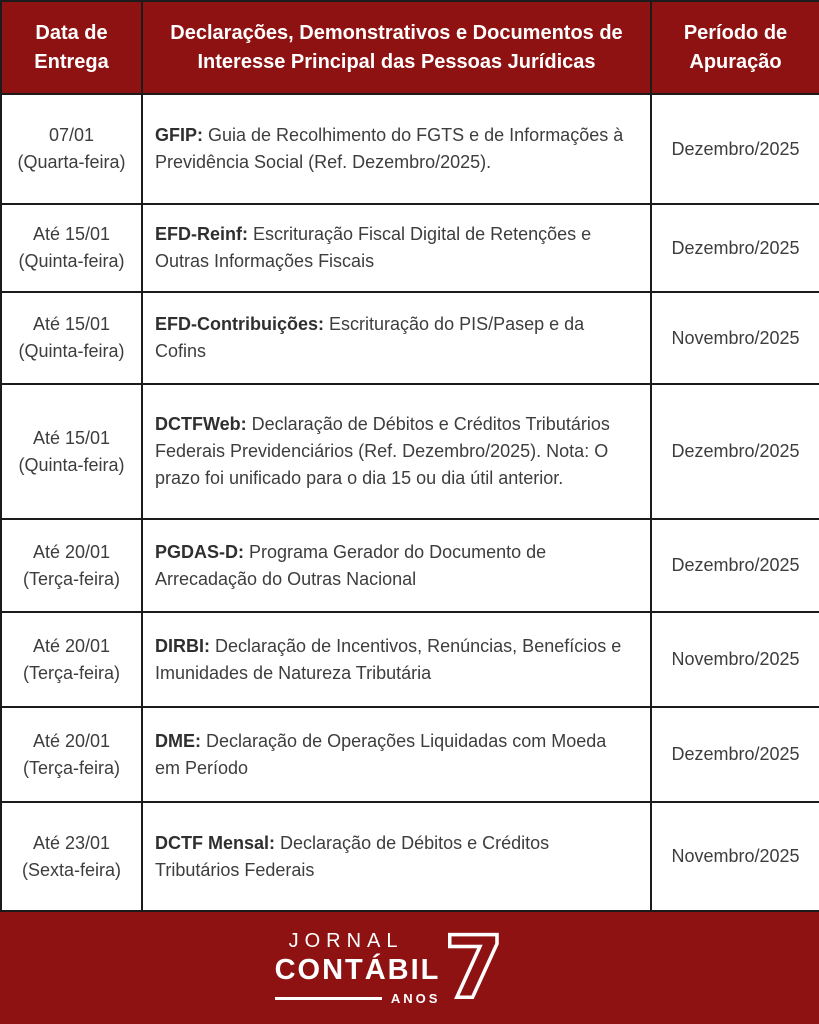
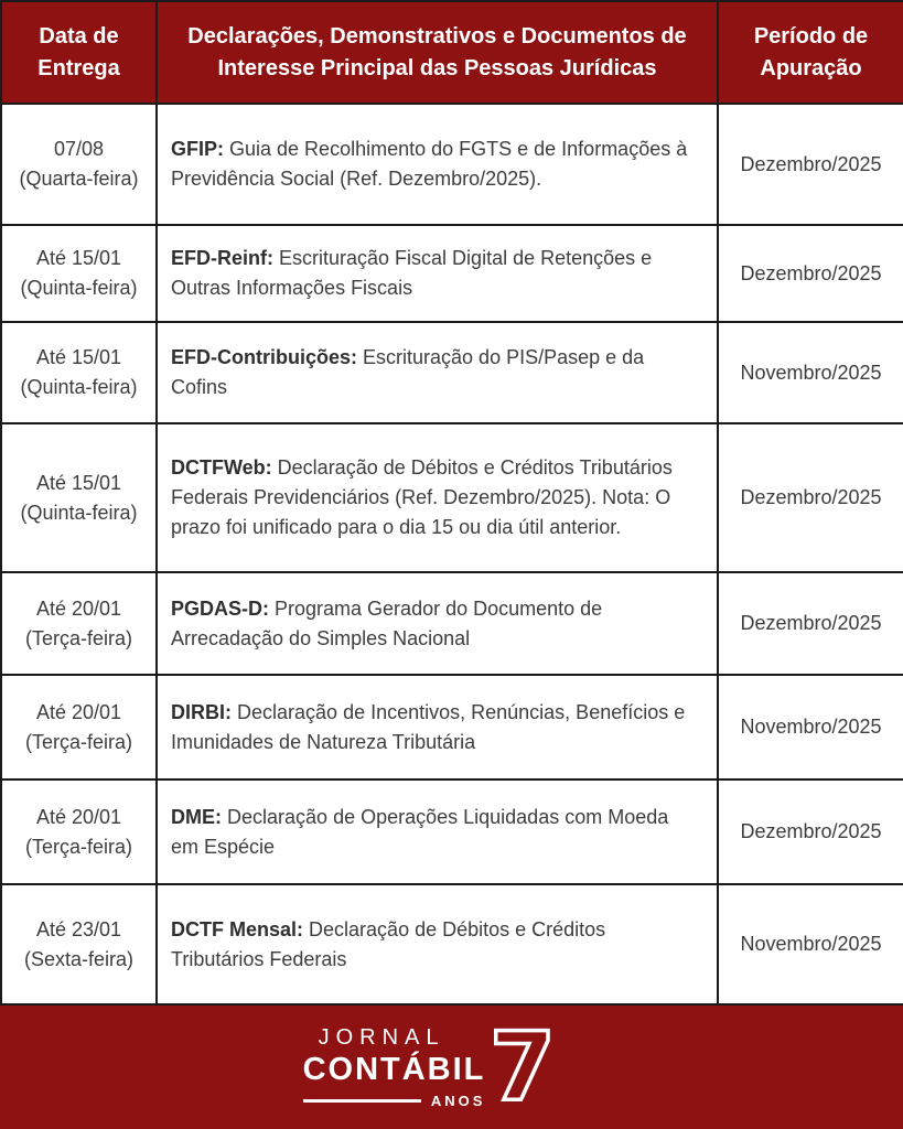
  Data de Entrega	Declarações, Demonstrativos e Documentos de Interesse Principal das Pessoas Jurídicas	Período de Apuração
- 07/01 (Quarta-feira)	GFIP: Guia de Recolhimento do FGTS e de Informações à Previdência Social (Ref. Dezembro/2025).	Dezembro/2025
+ 07/08 (Quarta-feira)	GFIP: Guia de Recolhimento do FGTS e de Informações à Previdência Social (Ref. Dezembro/2025).	Dezembro/2025
  Até 15/01 (Quinta-feira)	EFD-Reinf: Escrituração Fiscal Digital de Retenções e Outras Informações Fiscais	Dezembro/2025
  Até 15/01 (Quinta-feira)	EFD-Contribuições: Escrituração do PIS/Pasep e da Cofins	Novembro/2025
  Até 15/01 (Quinta-feira)	DCTFWeb: Declaração de Débitos e Créditos Tributários Federais Previdenciários (Ref. Dezembro/2025). Nota: O prazo foi unificado para o dia 15 ou dia útil anterior.	Dezembro/2025
- Até 20/01 (Terça-feira)	PGDAS-D: Programa Gerador do Documento de Arrecadação do Outras Nacional	Dezembro/2025
+ Até 20/01 (Terça-feira)	PGDAS-D: Programa Gerador do Documento de Arrecadação do Simples Nacional	Dezembro/2025
  Até 20/01 (Terça-feira)	DIRBI: Declaração de Incentivos, Renúncias, Benefícios e Imunidades de Natureza Tributária	Novembro/2025
- Até 20/01 (Terça-feira)	DME: Declaração de Operações Liquidadas com Moeda em Período	Dezembro/2025
+ Até 20/01 (Terça-feira)	DME: Declaração de Operações Liquidadas com Moeda em Espécie	Dezembro/2025
  Até 23/01 (Sexta-feira)	DCTF Mensal: Declaração de Débitos e Créditos Tributários Federais	Novembro/2025
  JORNAL
  CONTÁBIL
  ANOS
  7
